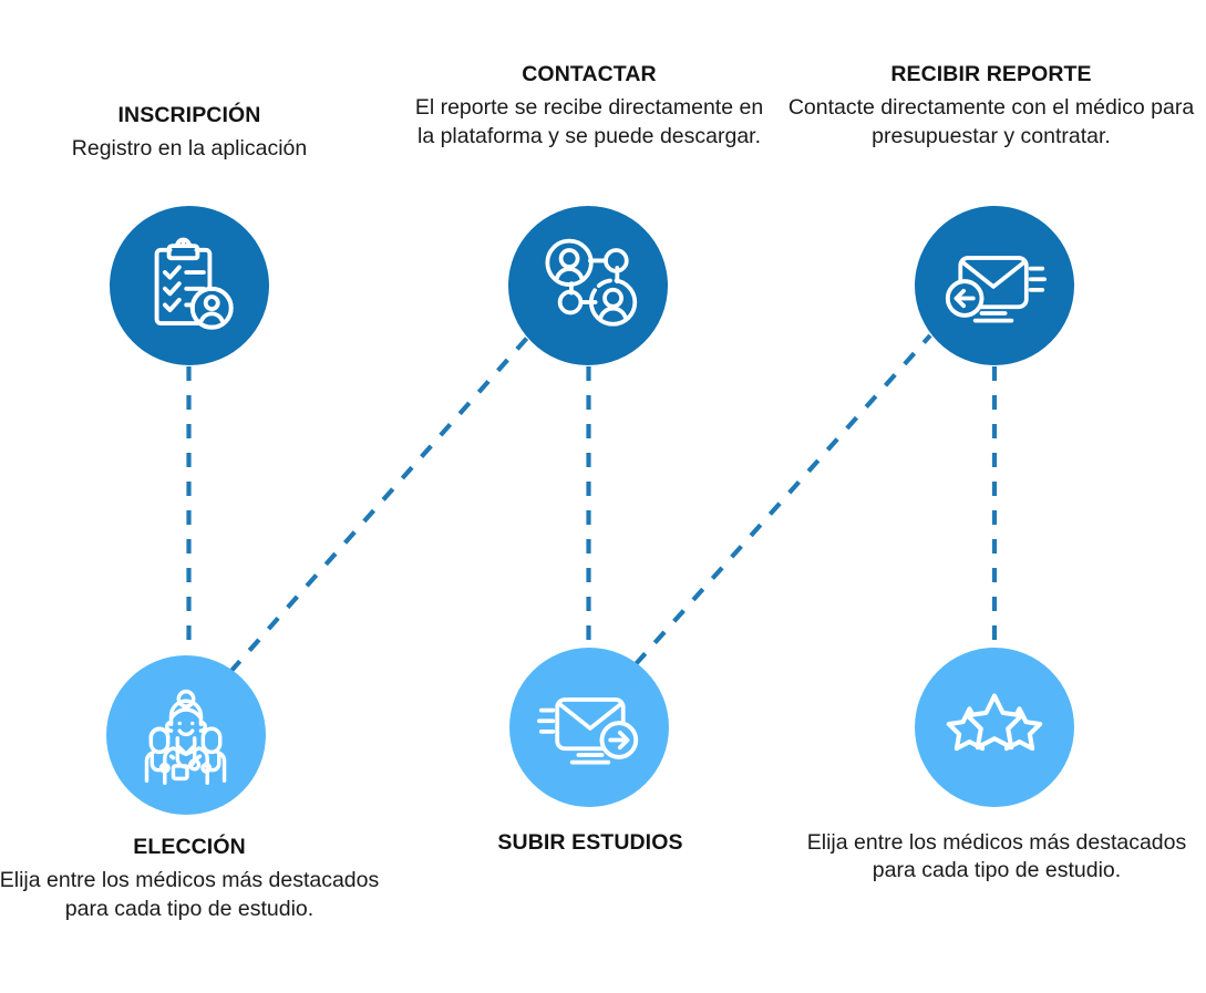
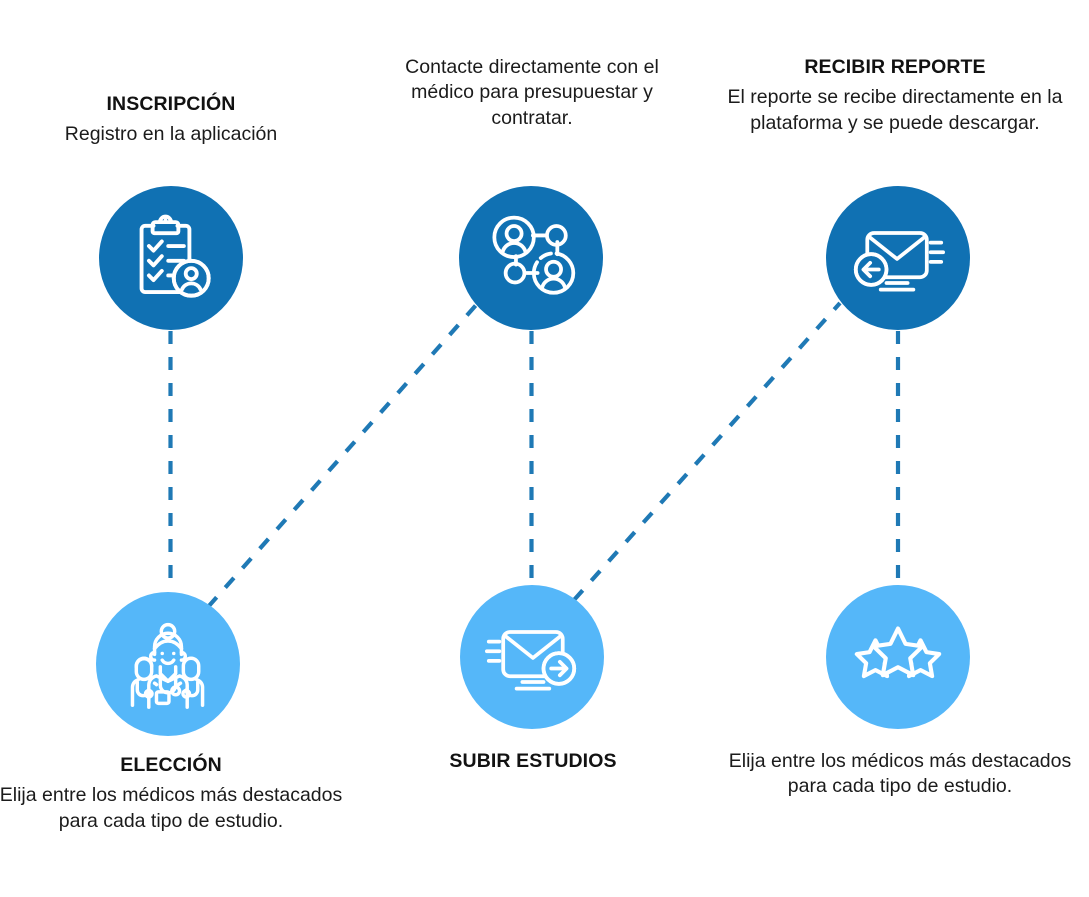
  INSCRIPCIÓN
  Registro en la aplicación
- CONTACTAR
- El reporte se recibe directamente en la plataforma y se puede descargar.
+ Contacte directamente con el médico para presupuestar y contratar.
  RECIBIR REPORTE
- Contacte directamente con el médico para presupuestar y contratar.
+ El reporte se recibe directamente en la plataforma y se puede descargar.
  ELECCIÓN
  Elija entre los médicos más destacados para cada tipo de estudio.
  SUBIR ESTUDIOS
  Elija entre los médicos más destacados para cada tipo de estudio.
